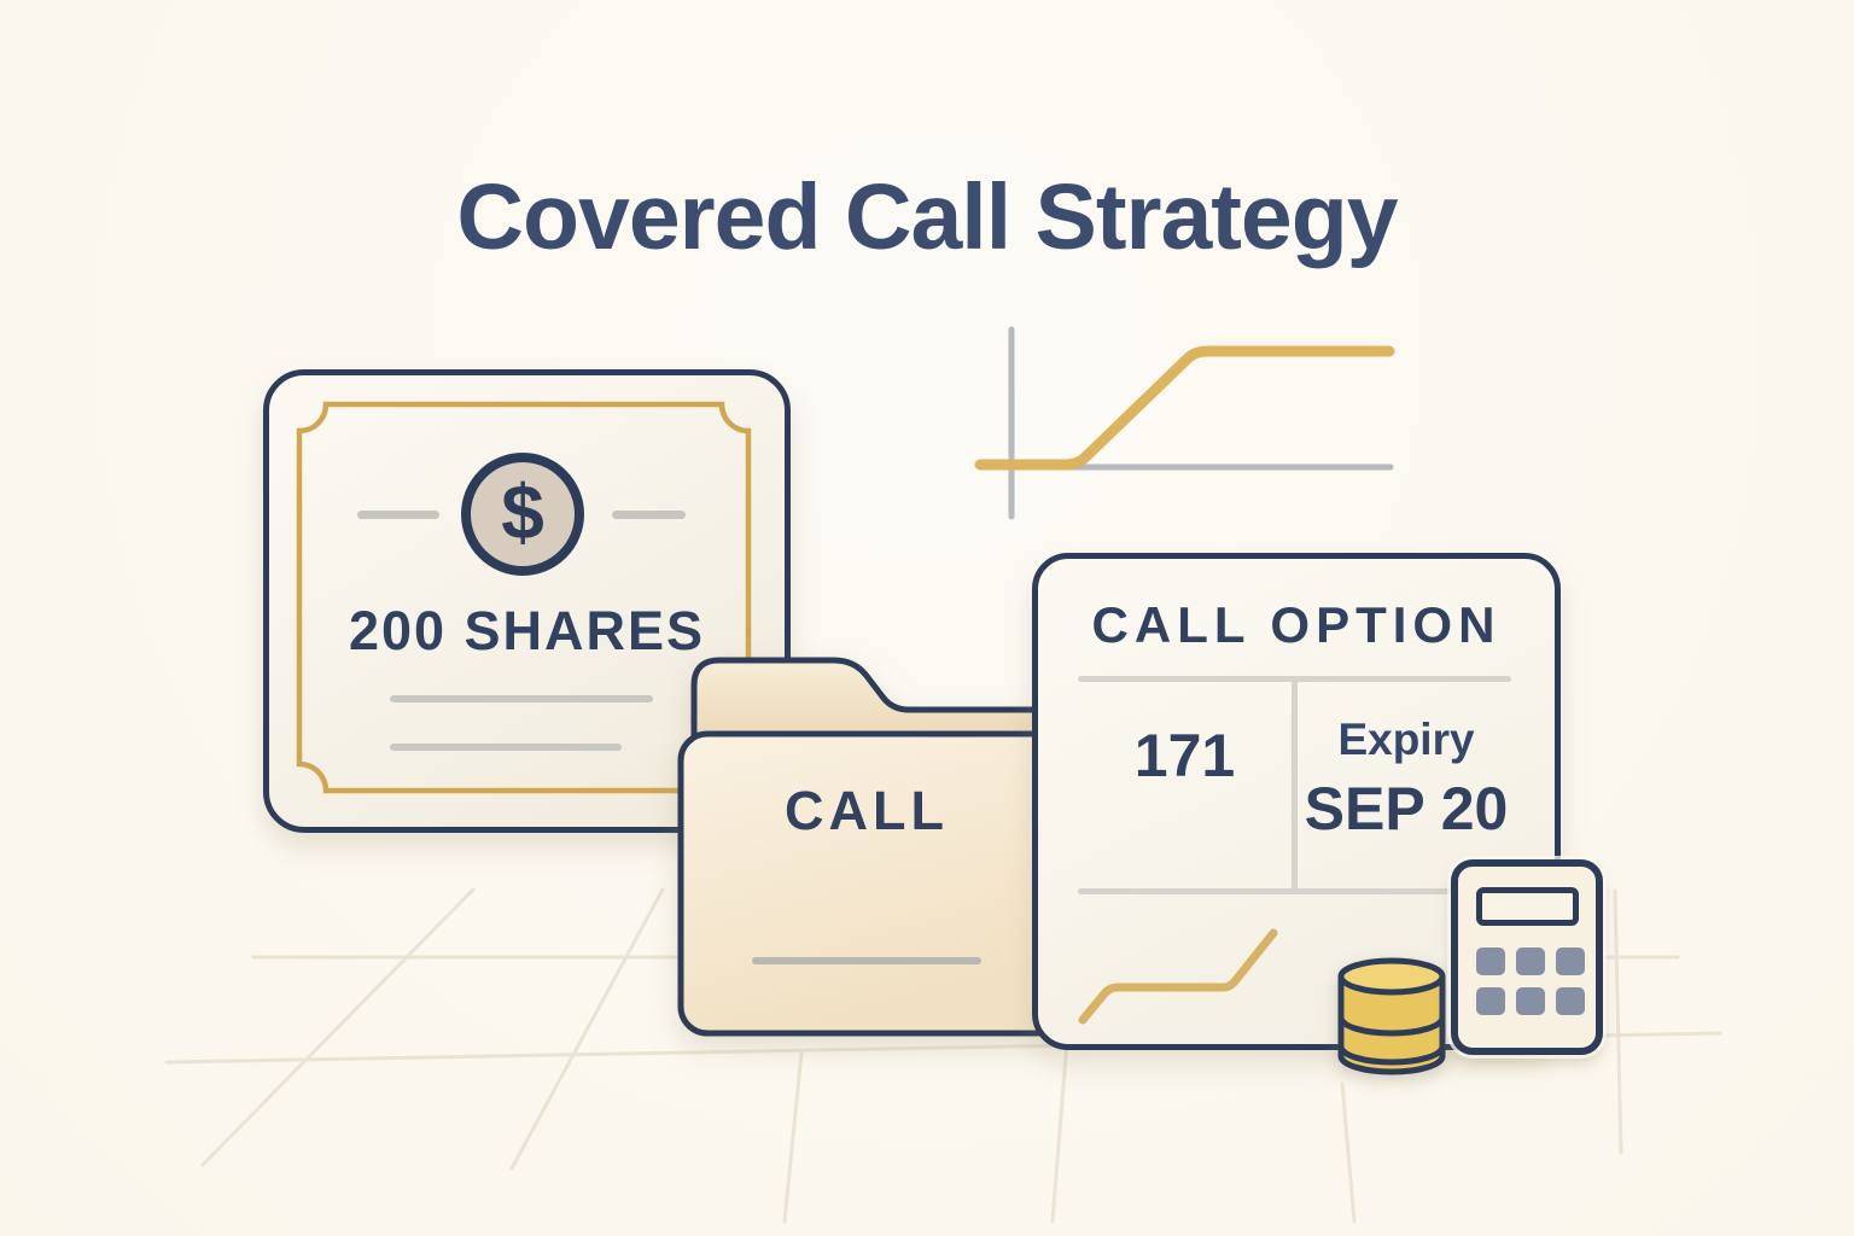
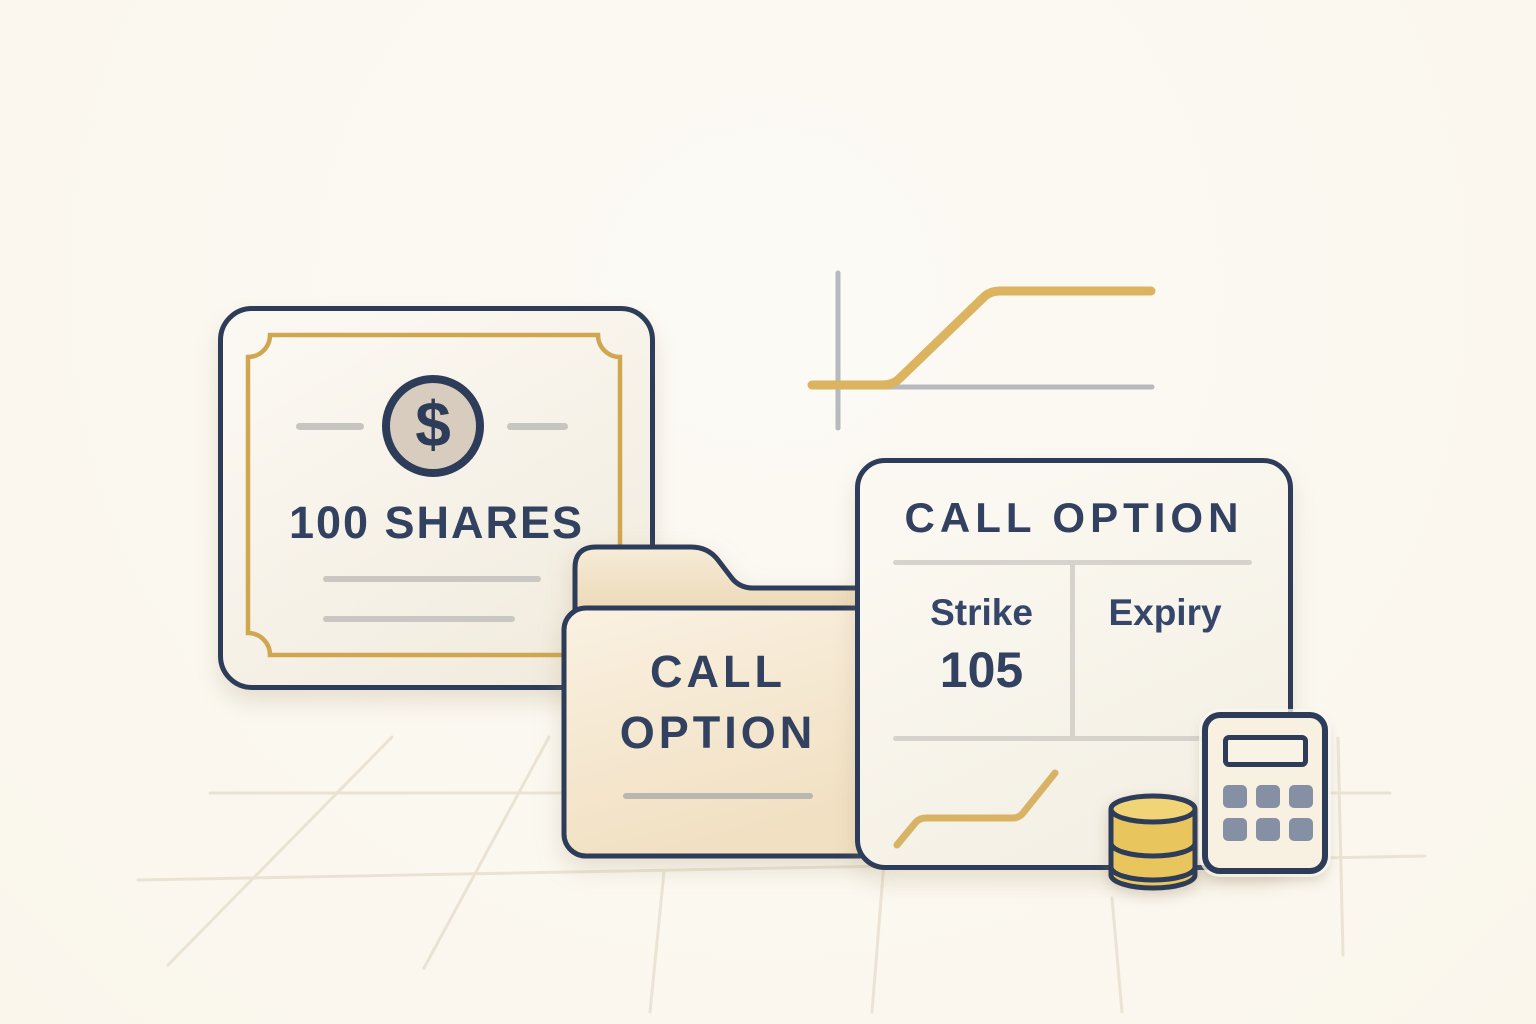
  $
- 200 SHARES
+ 100 SHARES
  CALL
+ OPTION
  CALL OPTION
+ Strike
- 171
+ 105
  Expiry
- SEP 20
- Covered Call Strategy
